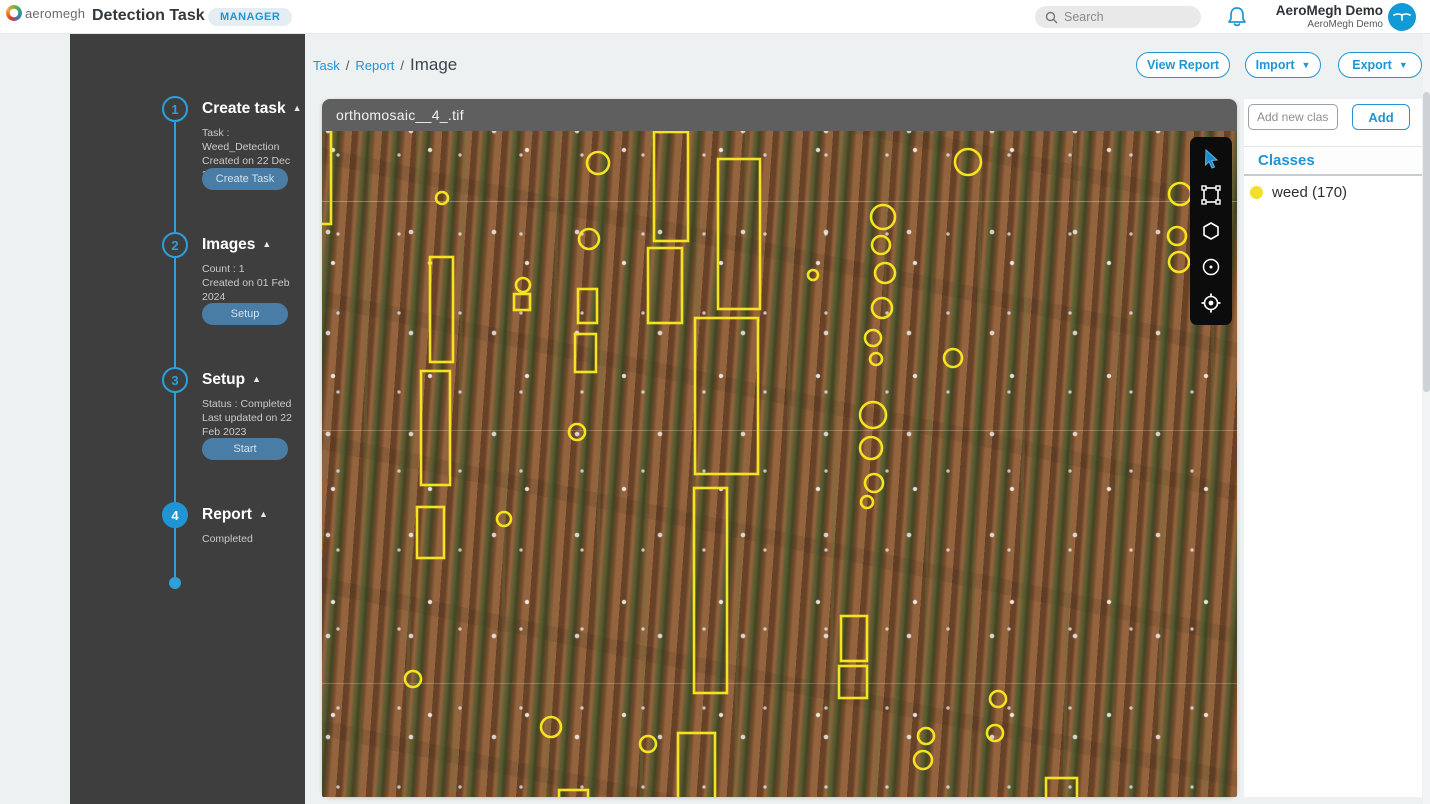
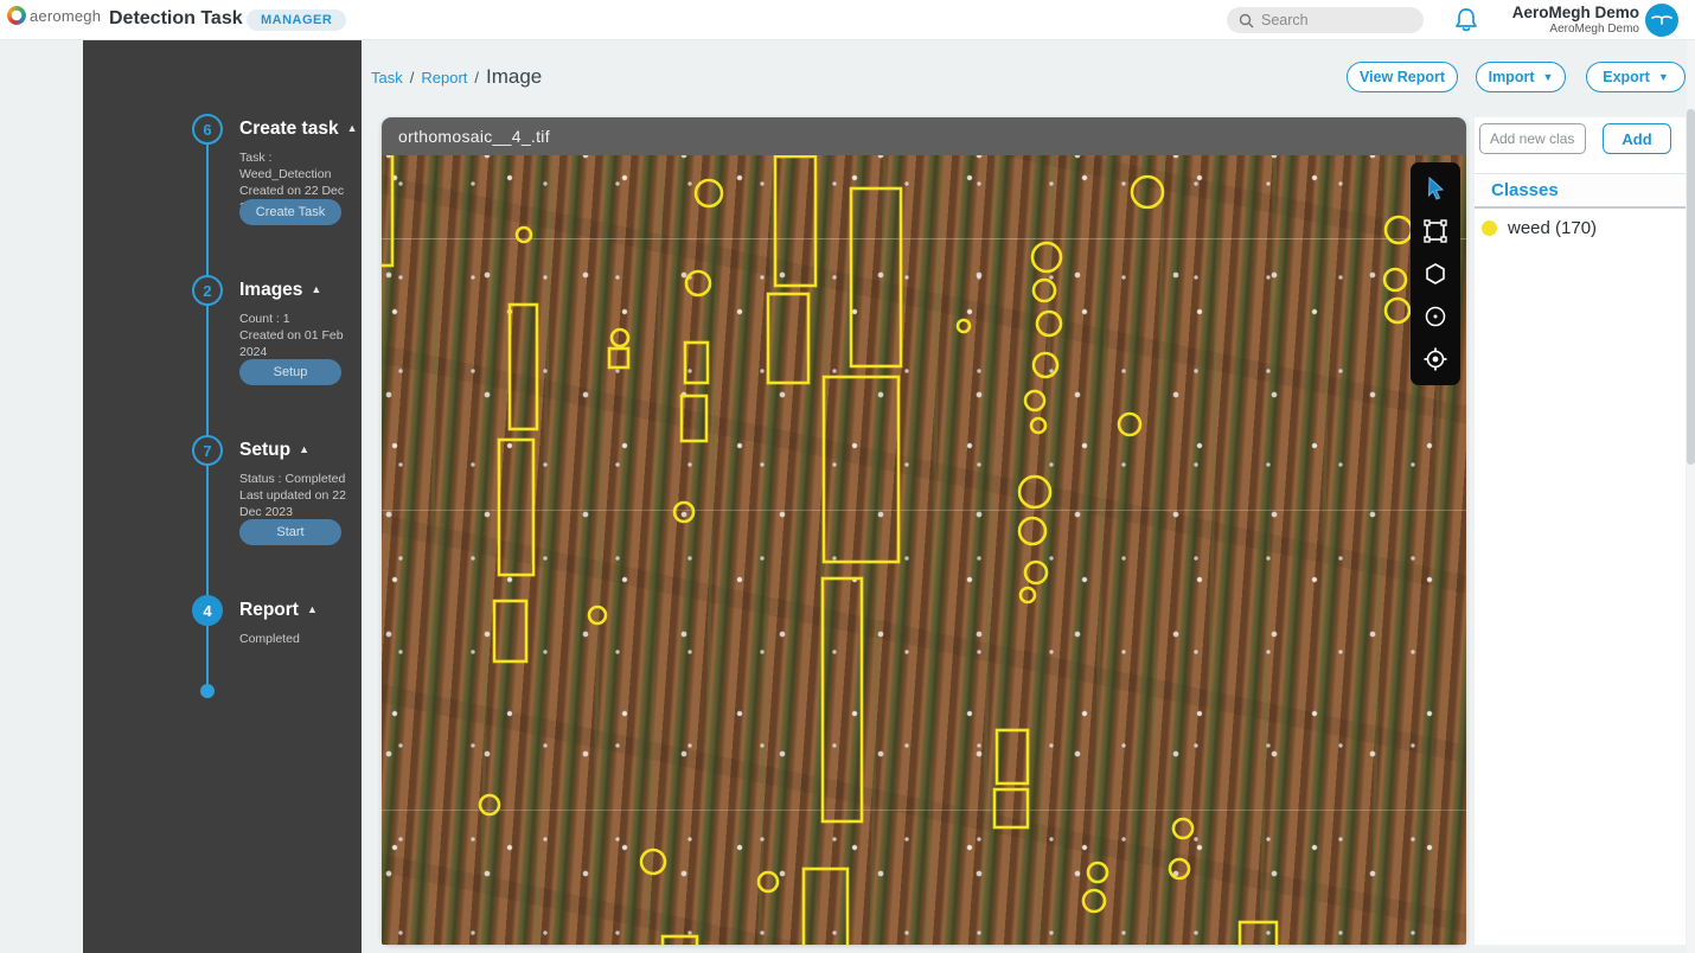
  aeromegh
  Detection Task
  MANAGER
  Search
  AeroMegh Demo
  AeroMegh Demo
- 1
+ 6
  Create task ▲
  Task : Weed_Detection
  Created on 22 Dec
  Create Task
  2
  Images ▲
  Count : 1
  Created on 01 Feb 2024
  Setup
- 3
+ 7
  Setup ▲
  Status : Completed
- Last updated on 22 Feb 2023
+ Last updated on 22 Dec 2023
  Start
  4
  Report ▲
  Completed
  Task
  /
  Report
  /
  Image
  View Report
  Import
  ▼
  Export
  ▼
  orthomosaic__4_.tif
  Add new clas
  Add
  Classes
  weed (170)
